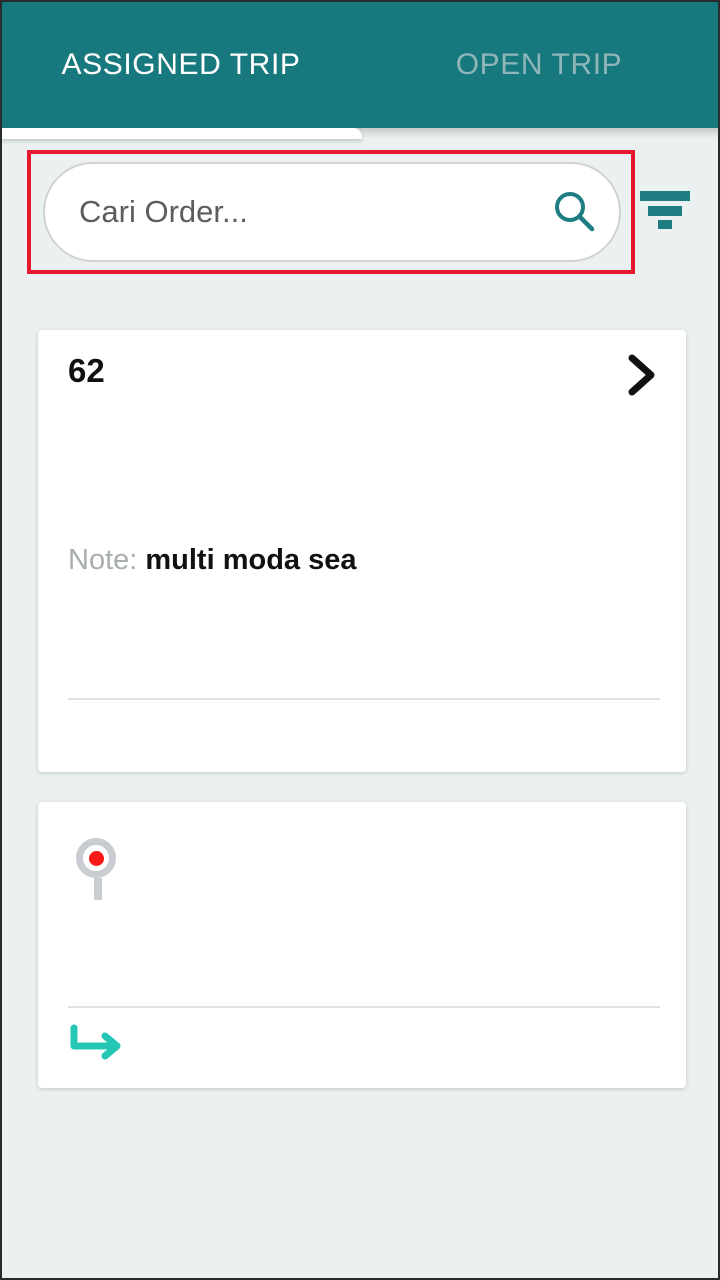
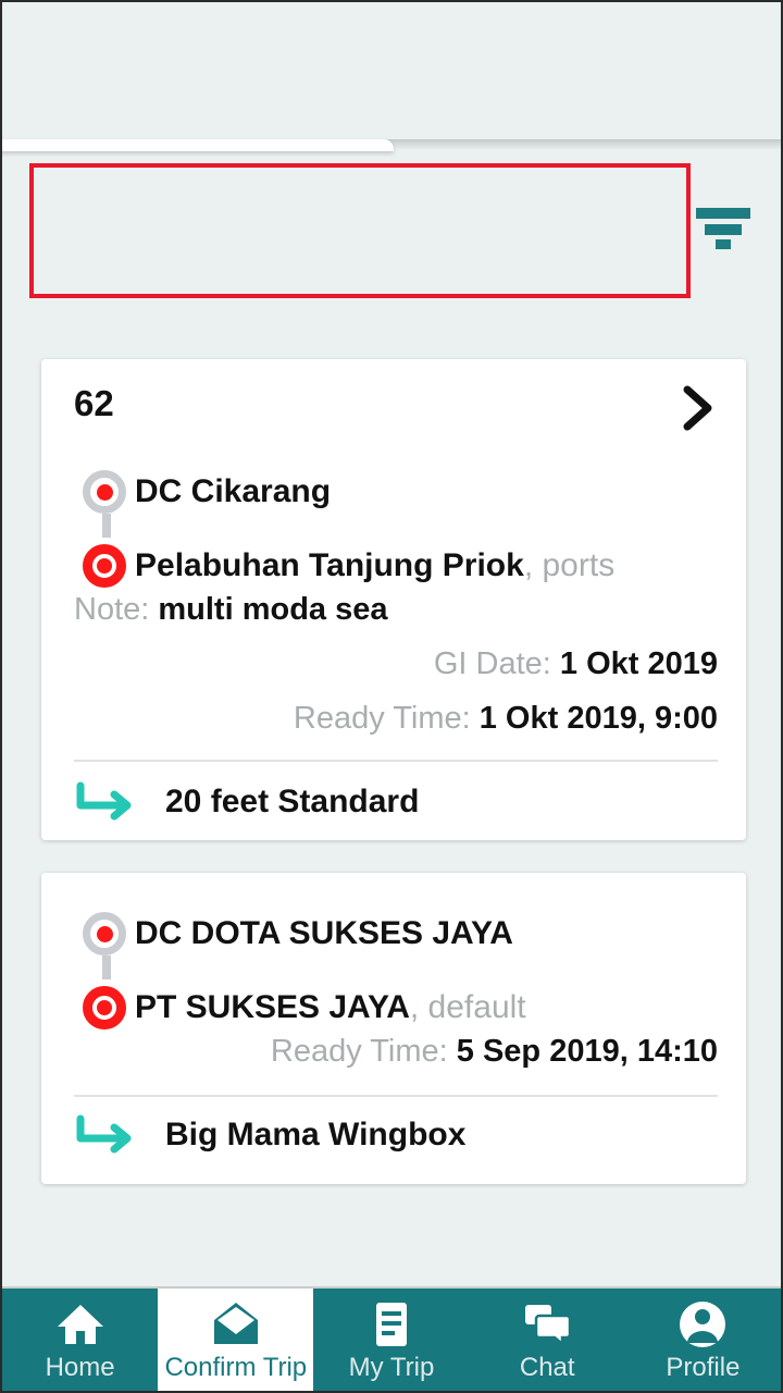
- ASSIGNED TRIP
- OPEN TRIP
- Cari Order...
  62
+ DC Cikarang
+ Pelabuhan Tanjung Priok, ports
  Note: multi moda sea
+ GI Date: 1 Okt 2019
+ Ready Time: 1 Okt 2019, 9:00
+ 20 feet Standard
+ DC DOTA SUKSES JAYA
+ PT SUKSES JAYA, default
+ Ready Time: 5 Sep 2019, 14:10
+ Big Mama Wingbox
+ Home
+ Confirm Trip
+ My Trip
+ Chat
+ Profile
